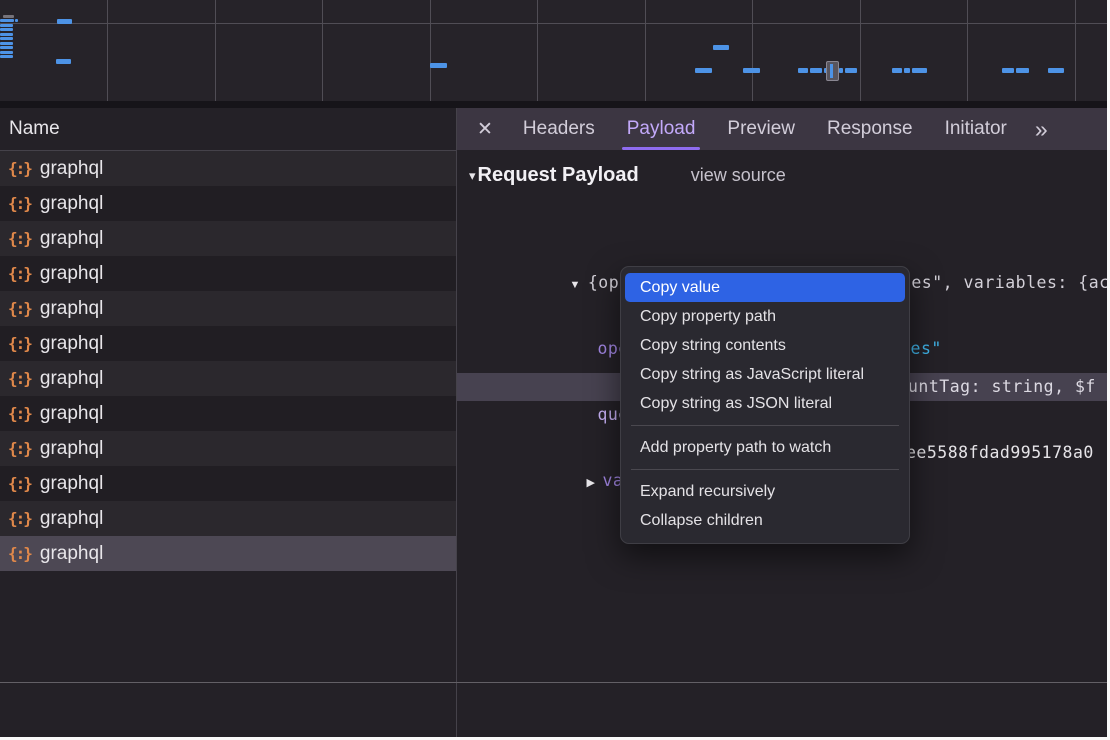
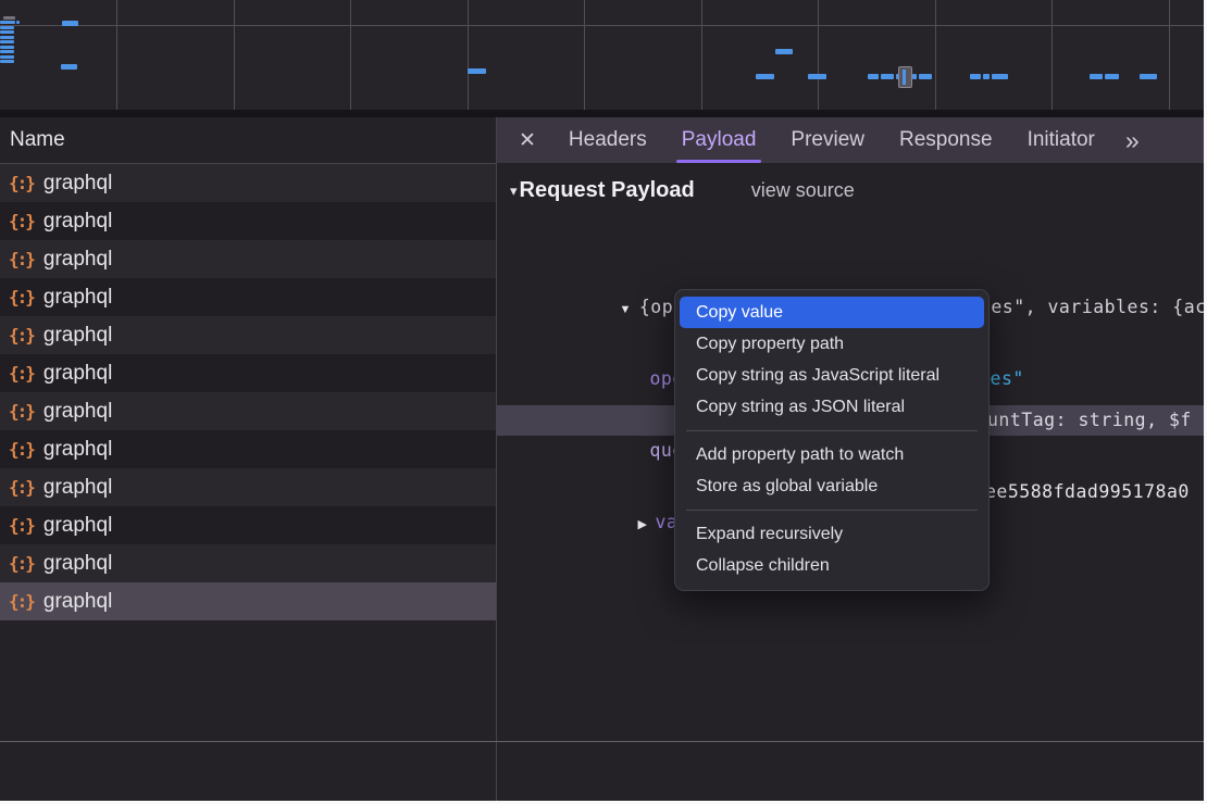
  Name
  {:}
  graphql
  {:}
  graphql
  {:}
  graphql
  {:}
  graphql
  {:}
  graphql
  {:}
  graphql
  {:}
  graphql
  {:}
  graphql
  {:}
  graphql
  {:}
  graphql
  {:}
  graphql
  {:}
  graphql
  ✕
  Headers
  Payload
  Preview
  Response
  Initiator
  »
  ▾
  Request Payload
  view source
  untTag: string, $f
  ee5588fdad995178a0
  Copy value
  Copy property path
- Copy string contents
  Copy string as JavaScript literal
  Copy string as JSON literal
  Add property path to watch
+ Store as global variable
  Expand recursively
  Collapse children
